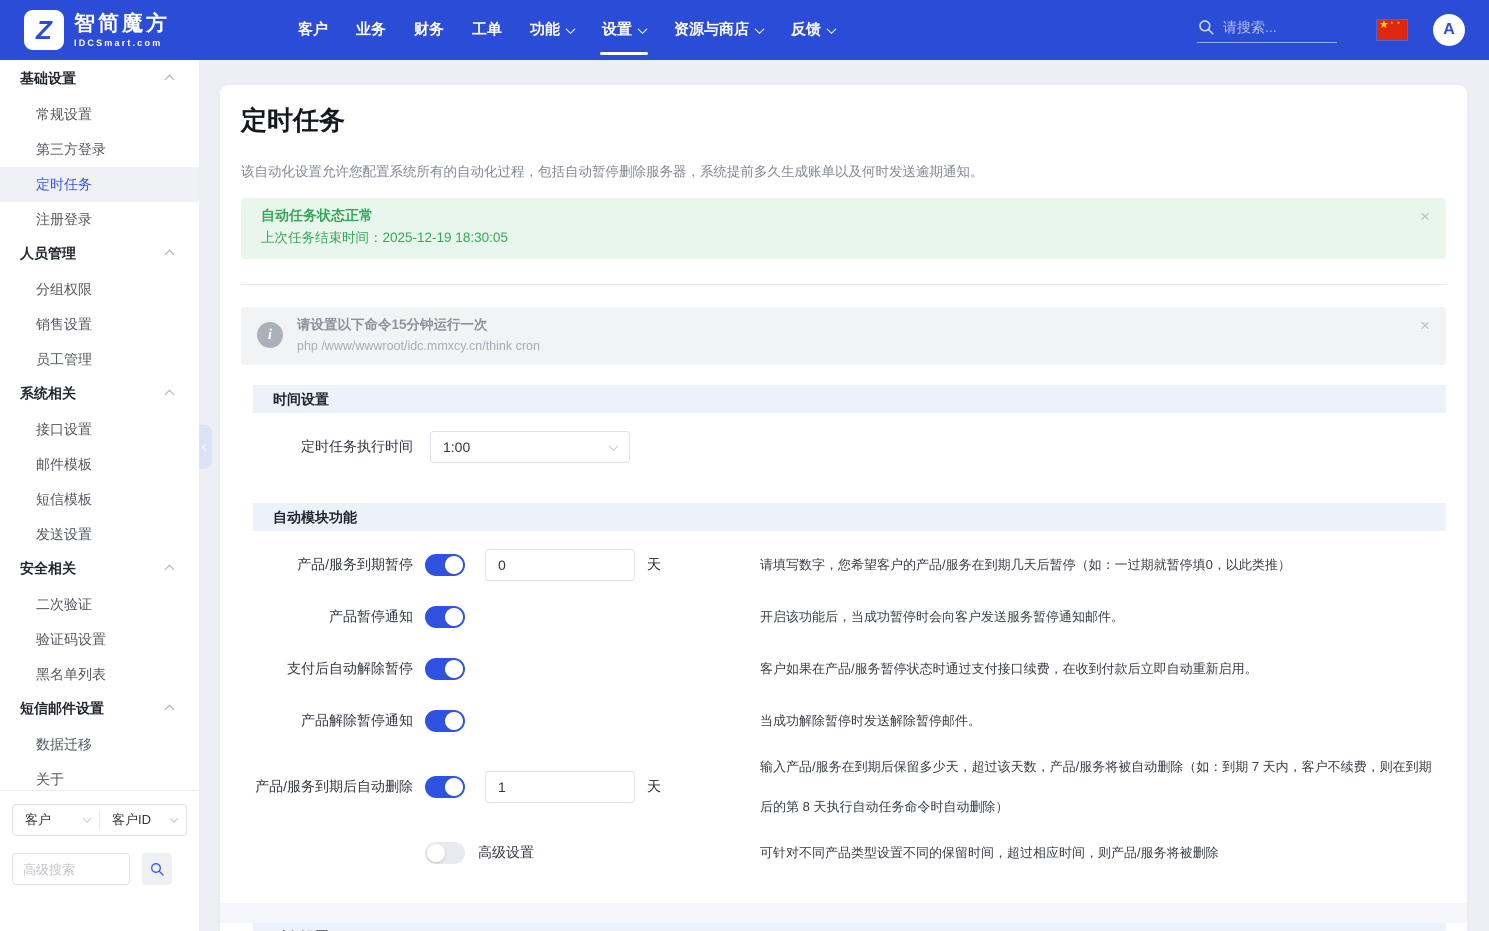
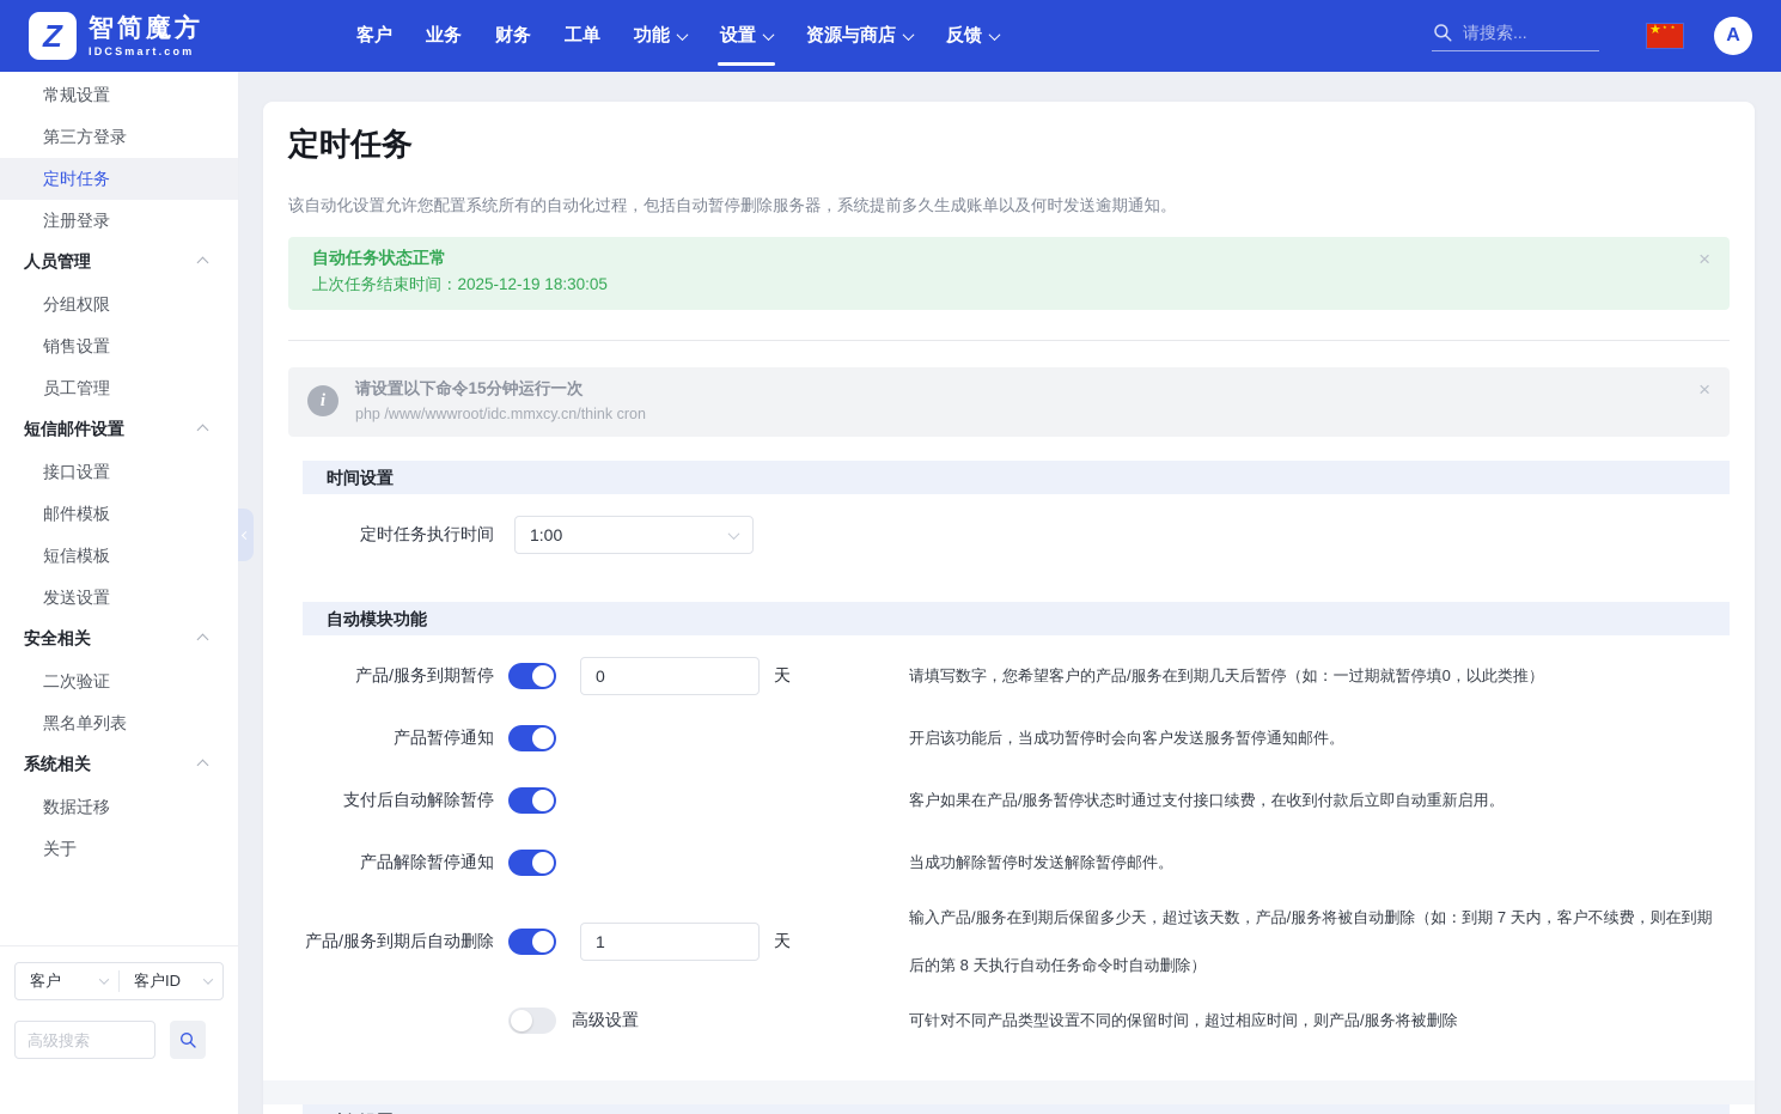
  Z
  智简魔方
  IDCSmart.com
  客户
  业务
  财务
  工单
  功能
  设置
  资源与商店
  反馈
  请搜索...
  A
- 基础设置
  常规设置
  第三方登录
  定时任务
  注册登录
  人员管理
  分组权限
  销售设置
  员工管理
- 系统相关
+ 短信邮件设置
  接口设置
  邮件模板
  短信模板
  发送设置
  安全相关
  二次验证
- 验证码设置
  黑名单列表
- 短信邮件设置
+ 系统相关
  数据迁移
  关于
  客户
  客户ID
  高级搜索
  定时任务
  该自动化设置允许您配置系统所有的自动化过程，包括自动暂停删除服务器，系统提前多久生成账单以及何时发送逾期通知。
  自动任务状态正常
  上次任务结束时间：2025-12-19 18:30:05
  ×
  i
  请设置以下命令15分钟运行一次
  php /www/wwwroot/idc.mmxcy.cn/think cron
  ×
  时间设置
  定时任务执行时间
  1:00
  自动模块功能
  产品/服务到期暂停
  0
  天
  请填写数字，您希望客户的产品/服务在到期几天后暂停（如：一过期就暂停填0，以此类推）
  产品暂停通知
  开启该功能后，当成功暂停时会向客户发送服务暂停通知邮件。
  支付后自动解除暂停
  客户如果在产品/服务暂停状态时通过支付接口续费，在收到付款后立即自动重新启用。
  产品解除暂停通知
  当成功解除暂停时发送解除暂停邮件。
  产品/服务到期后自动删除
  1
  天
  输入产品/服务在到期后保留多少天，超过该天数，产品/服务将被自动删除（如：到期 7 天内，客户不续费，则在到期后的第 8 天执行自动任务命令时自动删除）
  高级设置
  可针对不同产品类型设置不同的保留时间，超过相应时间，则产品/服务将被删除
